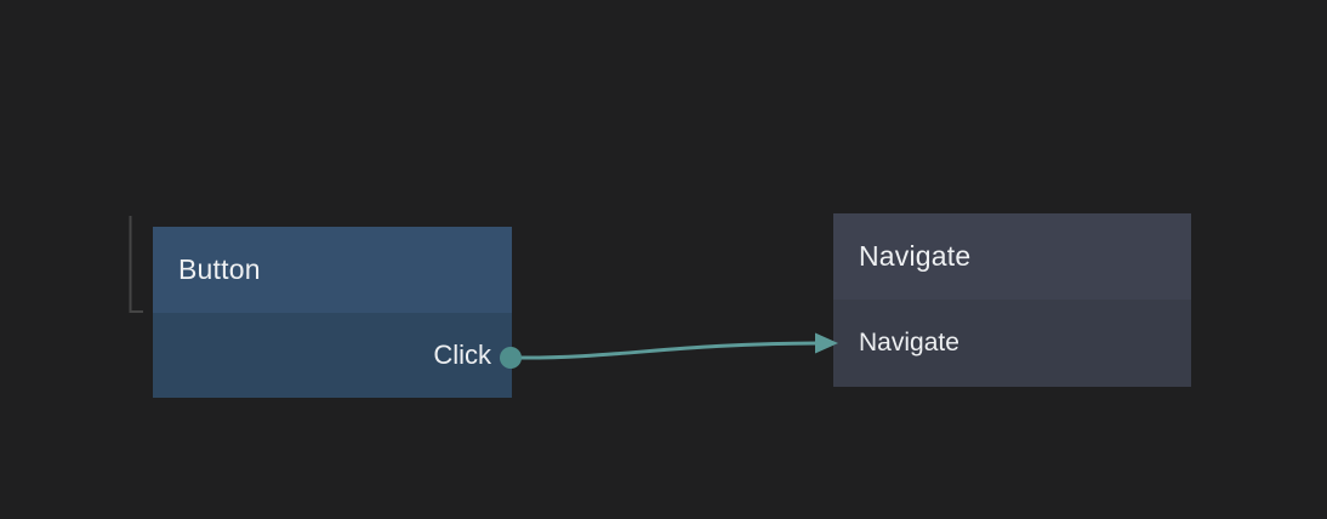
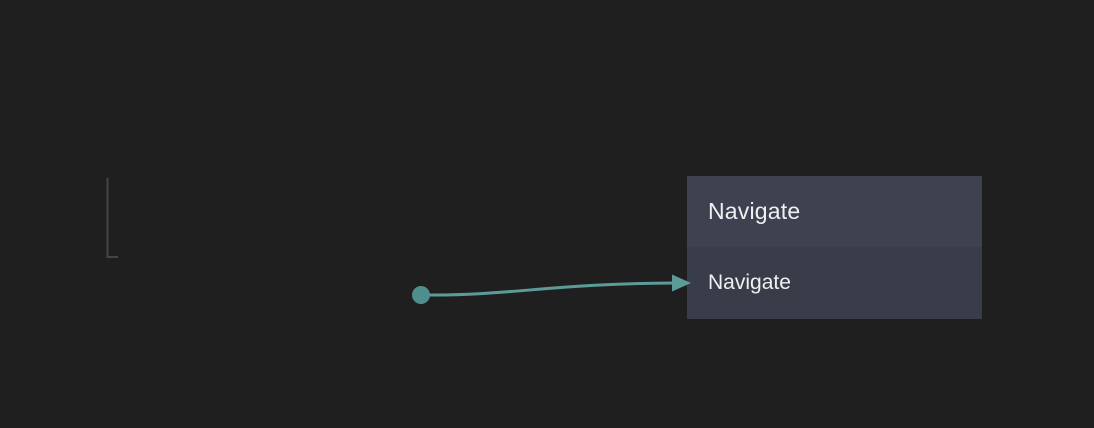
- Button
- Click
  Navigate
  Navigate
